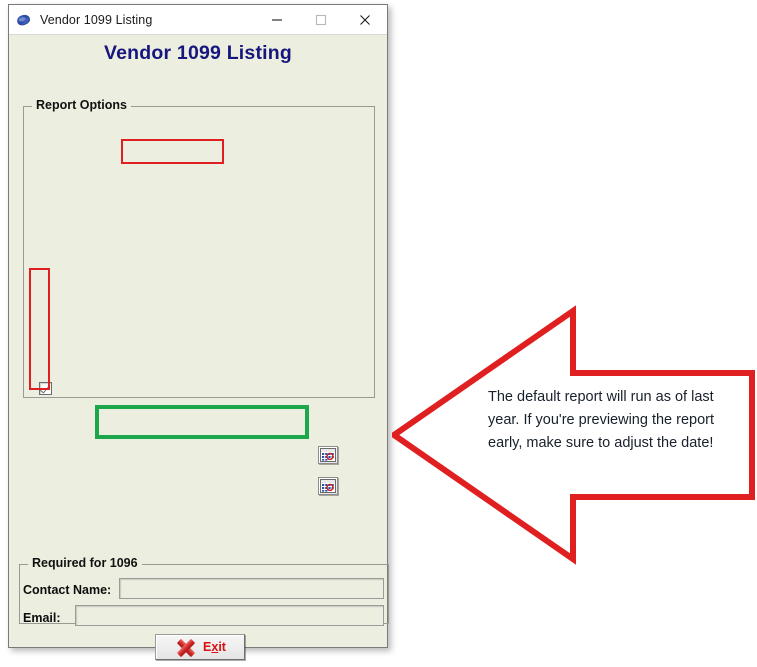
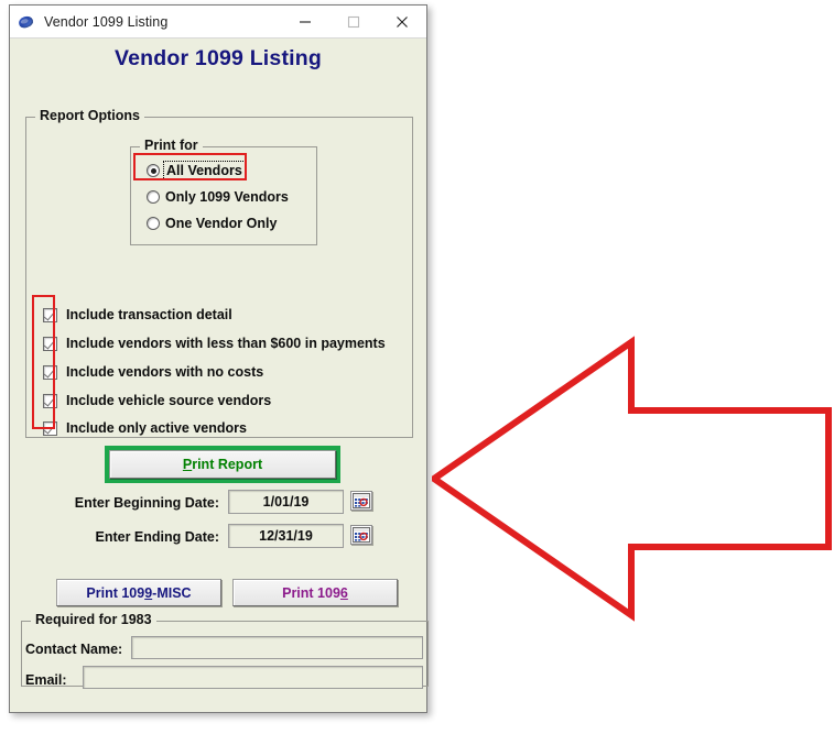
  Vendor 1099 Listing
  Vendor 1099 Listing
  Report Options
+ Print for
+ All Vendors
+ Only 1099 Vendors
+ One Vendor Only
+ Include transaction detail
+ Include vendors with less than $600 in payments
+ Include vendors with no costs
+ Include vehicle source vendors
+ Include only active vendors
+ Print Report
+ Enter Beginning Date:
+ 1/01/19
+ Enter Ending Date:
+ 12/31/19
+ Print 1099-MISC
+ Print 1096
- Required for 1096
+ Required for 1983
  Contact Name:
  Email:
- Exit
- The default report will run as of last year. If you're previewing the report early, make sure to adjust the date!
